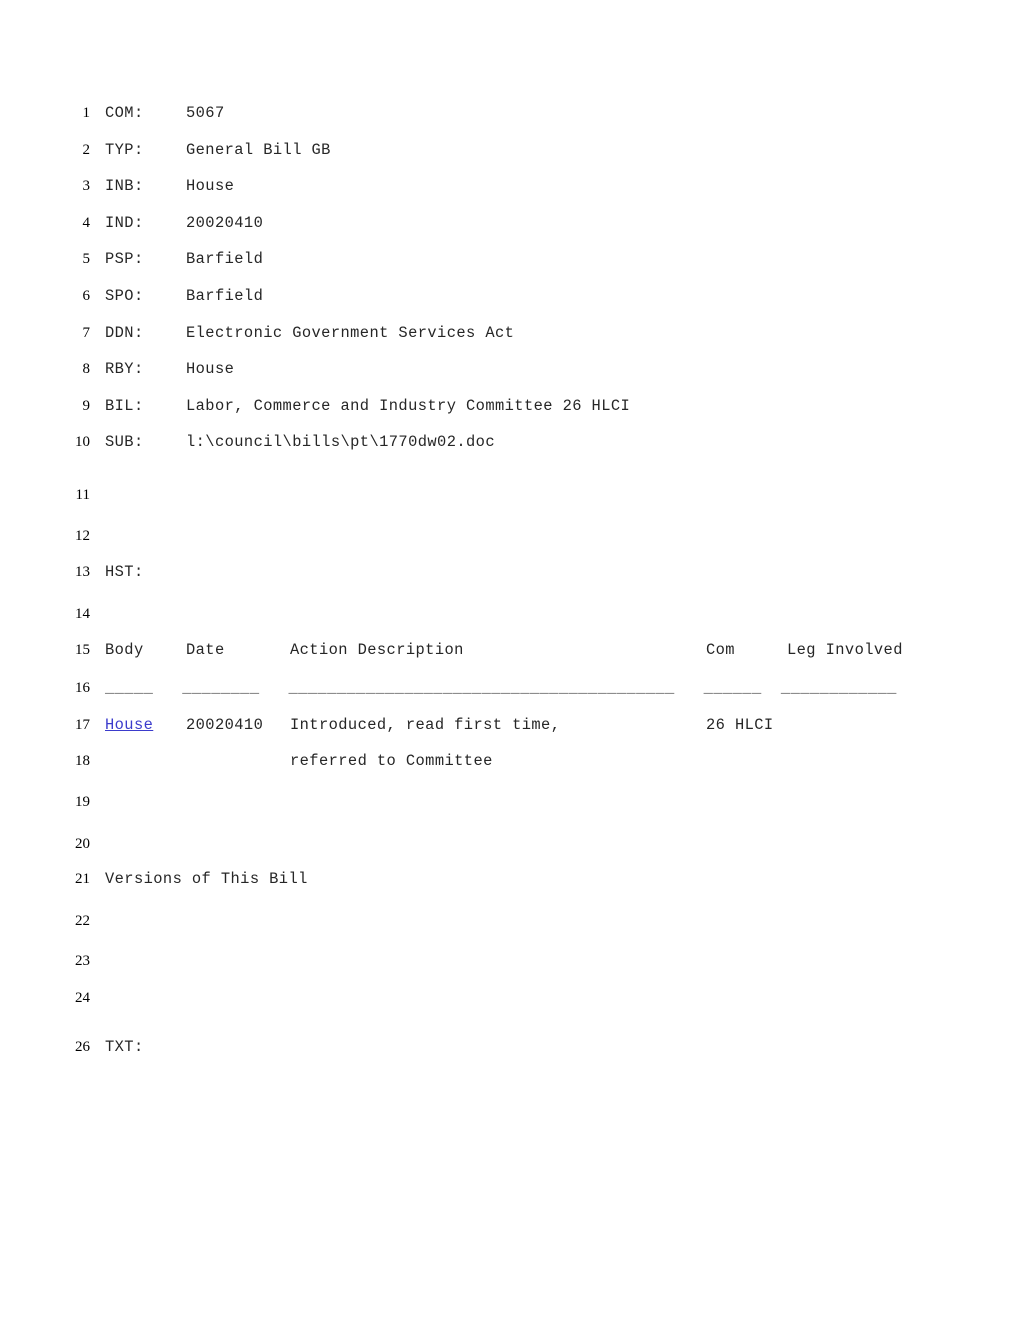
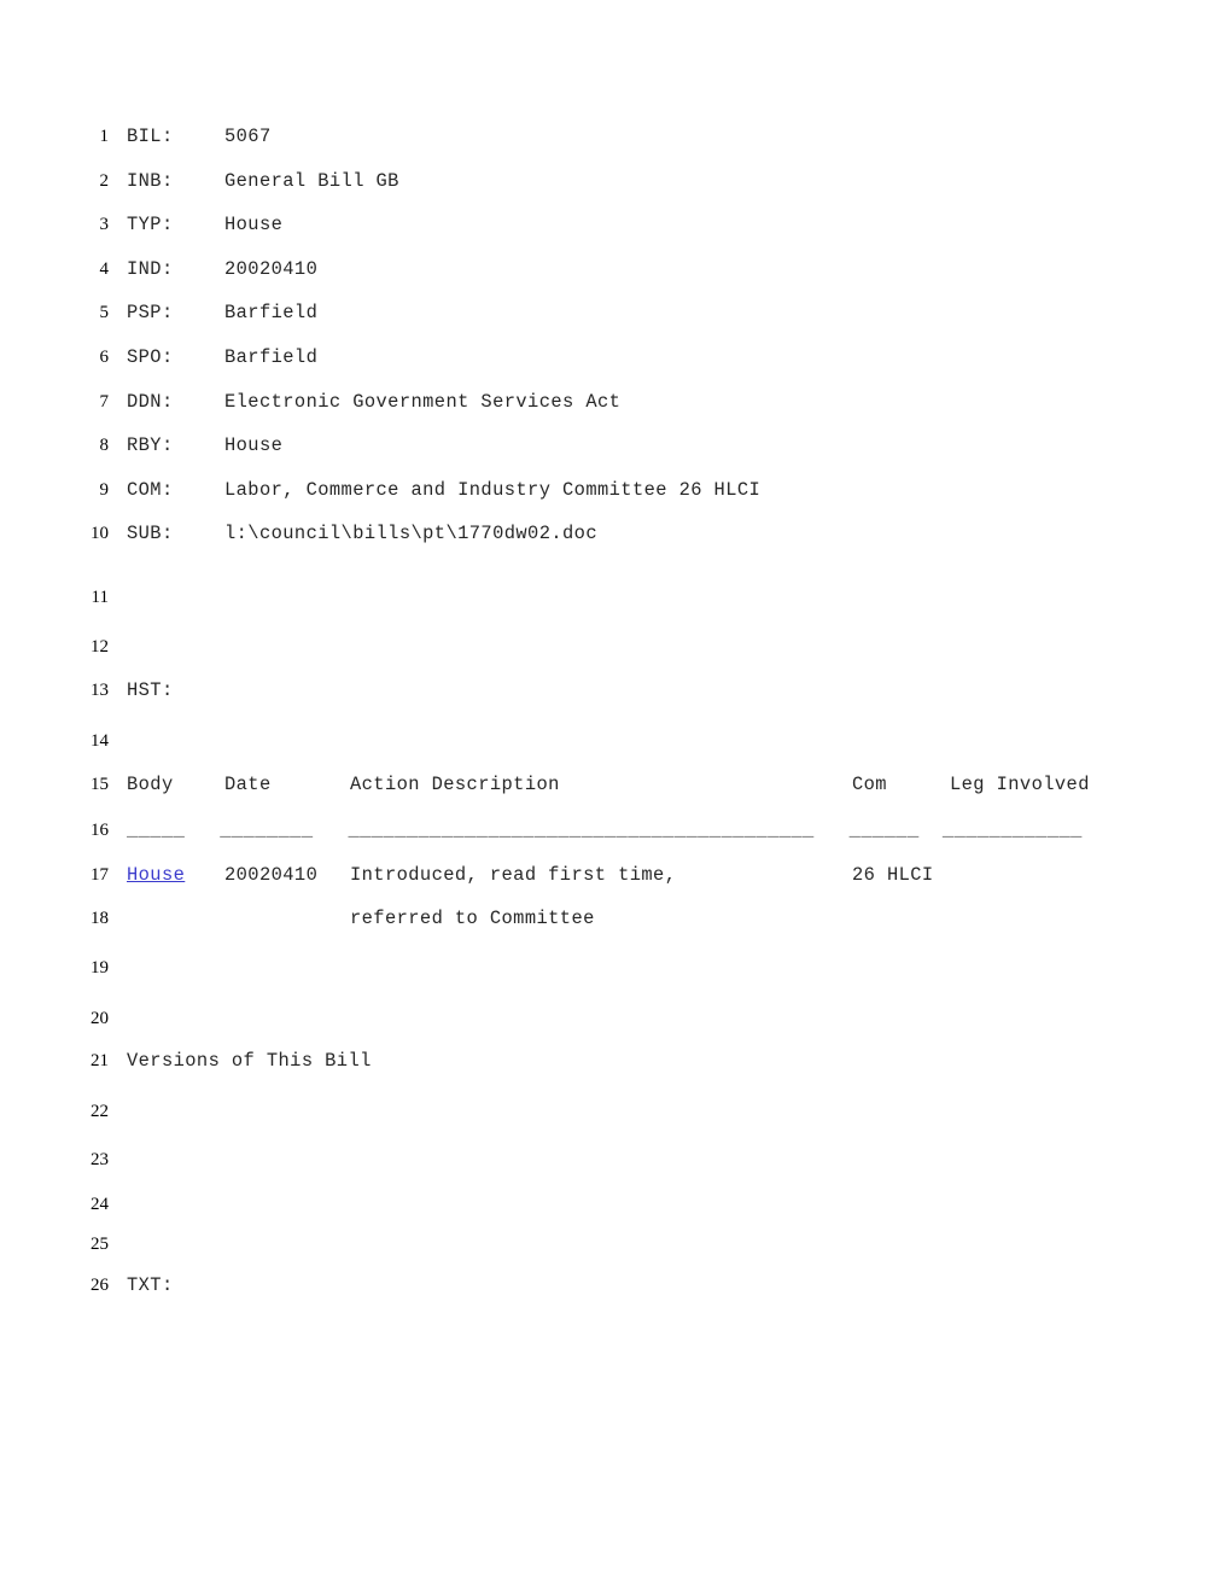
  1
- COM:
+ BIL:
  5067
  2
- TYP:
+ INB:
  General Bill GB
  3
- INB:
+ TYP:
  House
  4
  IND:
  20020410
  5
  PSP:
  Barfield
  6
  SPO:
  Barfield
  7
  DDN:
  Electronic Government Services Act
  8
  RBY:
  House
  9
- BIL:
+ COM:
  Labor, Commerce and Industry Committee 26 HLCI
  10
  SUB:
  l:\council\bills\pt\1770dw02.doc
  11
  12
  13
  HST:
  14
  15
  Body
  Date
  Action Description
  Com
  Leg Involved
  16
  _____ ________ ________________________________________ ______ ____________
  17
  House
  20020410
  Introduced, read first time,
  26 HLCI
  18
  referred to Committee
  19
  20
  21
  Versions of This Bill
  22
  23
  24
+ 25
  26
  TXT:
